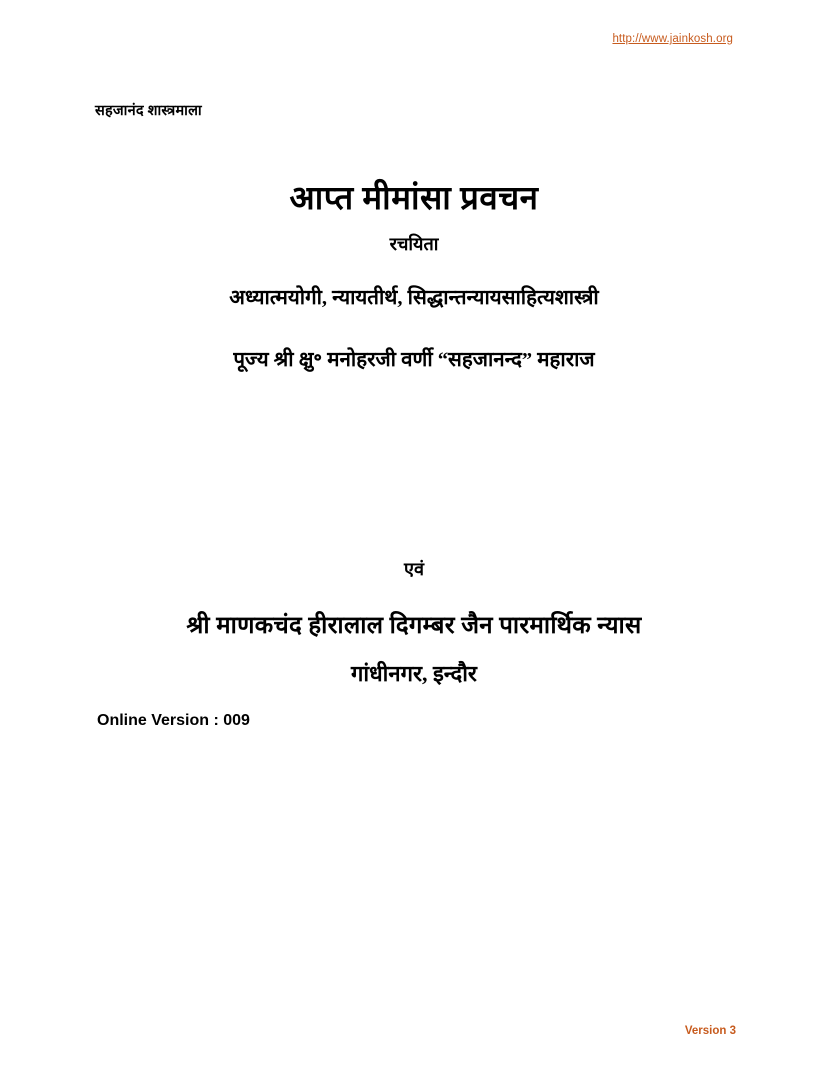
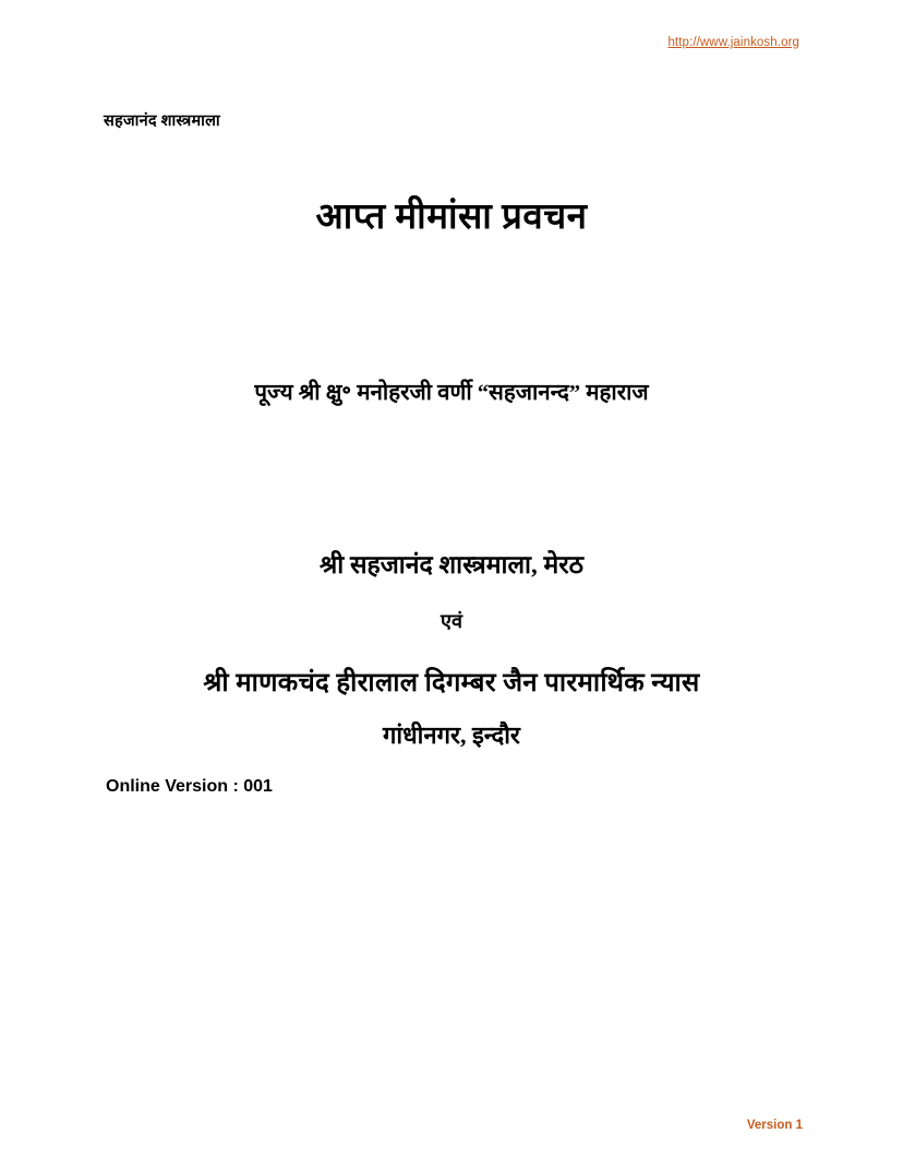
  http://www.jainkosh.org
  सहजानंद शास्त्रमाला
  आप्त मीमांसा प्रवचन
- रचयिता
- अध्यात्मयोगी, न्यायतीर्थ, सिद्धान्तन्यायसाहित्यशास्त्री
  पूज्य श्री क्षु॰ मनोहरजी वर्णी “सहजानन्द” महाराज
+ श्री सहजानंद शास्त्रमाला, मेरठ
  एवं
  श्री माणकचंद हीरालाल दिगम्बर जैन पारमार्थिक न्यास
  गांधीनगर, इन्दौर
- Online Version : 009
+ Online Version : 001
- Version 3
+ Version 1
